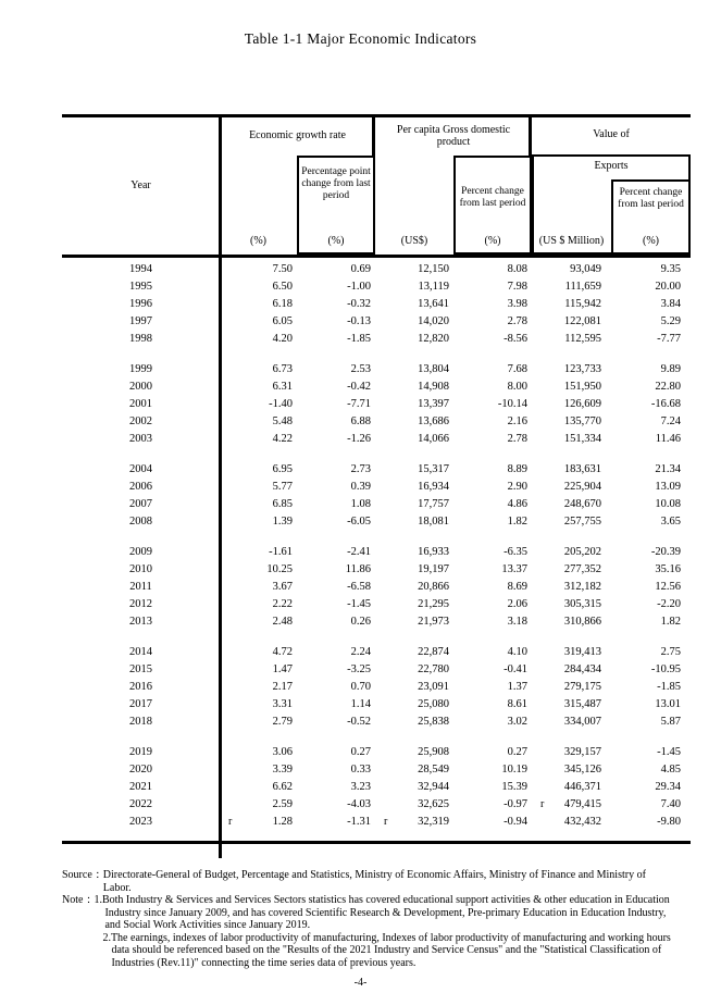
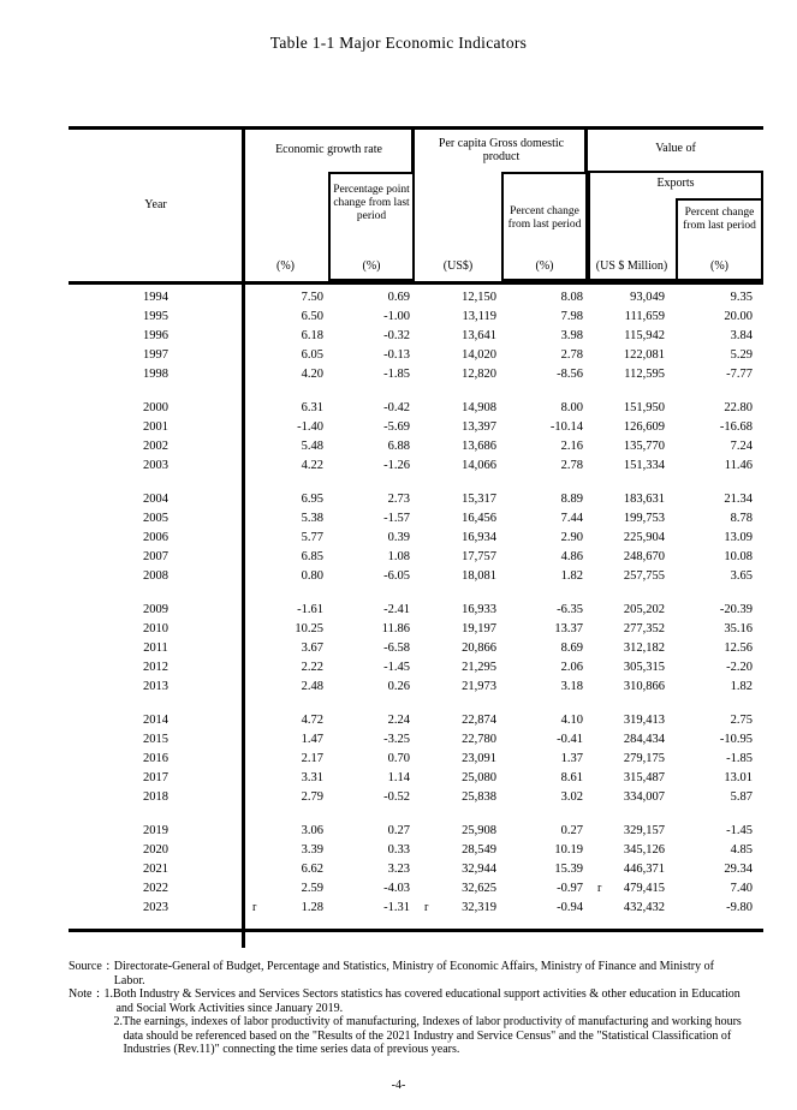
  Table 1-1 Major Economic Indicators
  Year
  Economic growth rate
  Per capita Gross domestic product
  Value of
  Percentage point change from last period
  (%)
  Percent change from last period
  (%)
  Exports
  Percent change from last period
  (%)
  (%)
  (US$)
  (US $ Million)
  1994
  7.50
  0.69
  12,150
  8.08
  93,049
  9.35
  1995
  6.50
  -1.00
  13,119
  7.98
  111,659
  20.00
  1996
  6.18
  -0.32
  13,641
  3.98
  115,942
  3.84
  1997
  6.05
  -0.13
  14,020
  2.78
  122,081
  5.29
  1998
  4.20
  -1.85
  12,820
  -8.56
  112,595
  -7.77
- 1999
- 6.73
- 2.53
- 13,804
- 7.68
- 123,733
- 9.89
  2000
  6.31
  -0.42
  14,908
  8.00
  151,950
  22.80
  2001
  -1.40
- -7.71
+ -5.69
  13,397
  -10.14
  126,609
  -16.68
  2002
  5.48
  6.88
  13,686
  2.16
  135,770
  7.24
  2003
  4.22
  -1.26
  14,066
  2.78
  151,334
  11.46
  2004
  6.95
  2.73
  15,317
  8.89
  183,631
  21.34
+ 2005
+ 5.38
+ -1.57
+ 16,456
+ 7.44
+ 199,753
+ 8.78
  2006
  5.77
  0.39
  16,934
  2.90
  225,904
  13.09
  2007
  6.85
  1.08
  17,757
  4.86
  248,670
  10.08
  2008
- 1.39
+ 0.80
  -6.05
  18,081
  1.82
  257,755
  3.65
  2009
  -1.61
  -2.41
  16,933
  -6.35
  205,202
  -20.39
  2010
  10.25
  11.86
  19,197
  13.37
  277,352
  35.16
  2011
  3.67
  -6.58
  20,866
  8.69
  312,182
  12.56
  2012
  2.22
  -1.45
  21,295
  2.06
  305,315
  -2.20
  2013
  2.48
  0.26
  21,973
  3.18
  310,866
  1.82
  2014
  4.72
  2.24
  22,874
  4.10
  319,413
  2.75
  2015
  1.47
  -3.25
  22,780
  -0.41
  284,434
  -10.95
  2016
  2.17
  0.70
  23,091
  1.37
  279,175
  -1.85
  2017
  3.31
  1.14
  25,080
  8.61
  315,487
  13.01
  2018
  2.79
  -0.52
  25,838
  3.02
  334,007
  5.87
  2019
  3.06
  0.27
  25,908
  0.27
  329,157
  -1.45
  2020
  3.39
  0.33
  28,549
  10.19
  345,126
  4.85
  2021
  6.62
  3.23
  32,944
  15.39
  446,371
  29.34
  2022
  2.59
  -4.03
  32,625
  -0.97
  r
  479,415
  7.40
  2023
  r
  1.28
  -1.31
  r
  32,319
  -0.94
  432,432
  -9.80
  Source：
  Directorate-General of Budget, Percentage and Statistics, Ministry of Economic Affairs, Ministry of Finance and Ministry of
  Labor.
  Note：
  1.Both Industry & Services and Services Sectors statistics has covered educational support activities & other education in Education
- Industry since January 2009, and has covered Scientific Research & Development, Pre-primary Education in Education Industry,
  and Social Work Activities since January 2019.
  2.The earnings, indexes of labor productivity of manufacturing, Indexes of labor productivity of manufacturing and working hours
  data should be referenced based on the "Results of the 2021 Industry and Service Census" and the "Statistical Classification of
  Industries (Rev.11)" connecting the time series data of previous years.
  -4-
